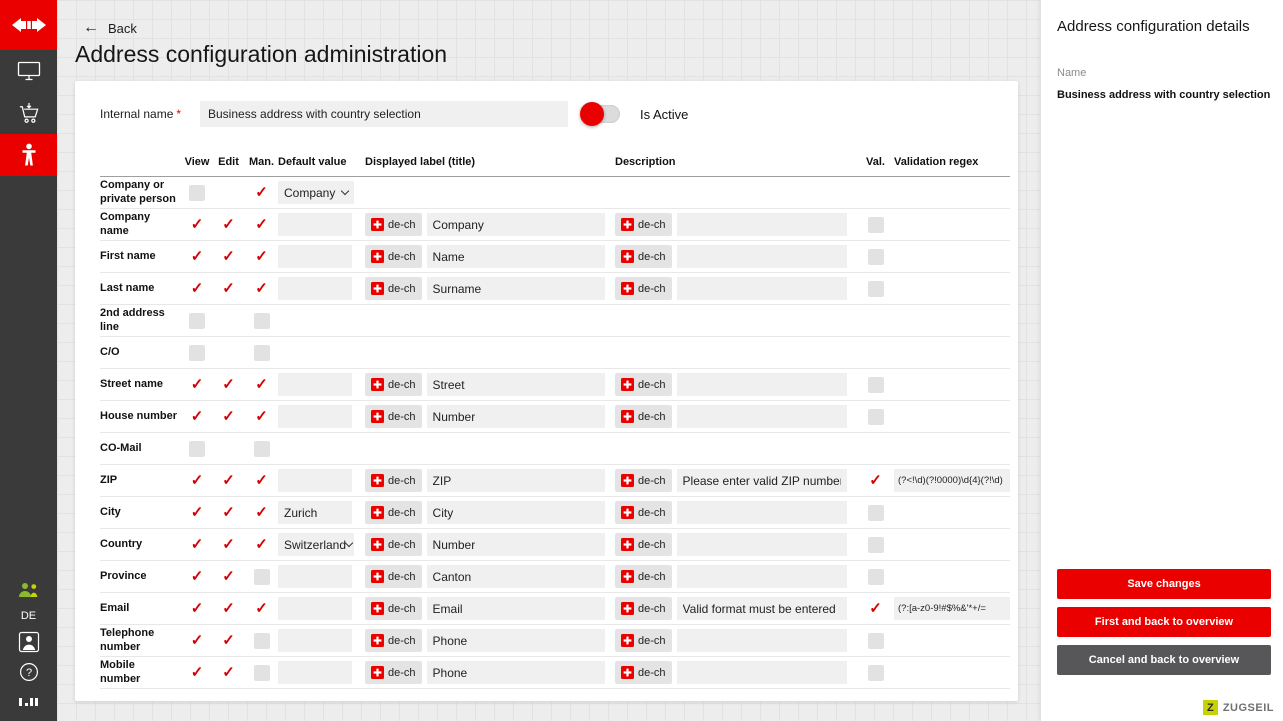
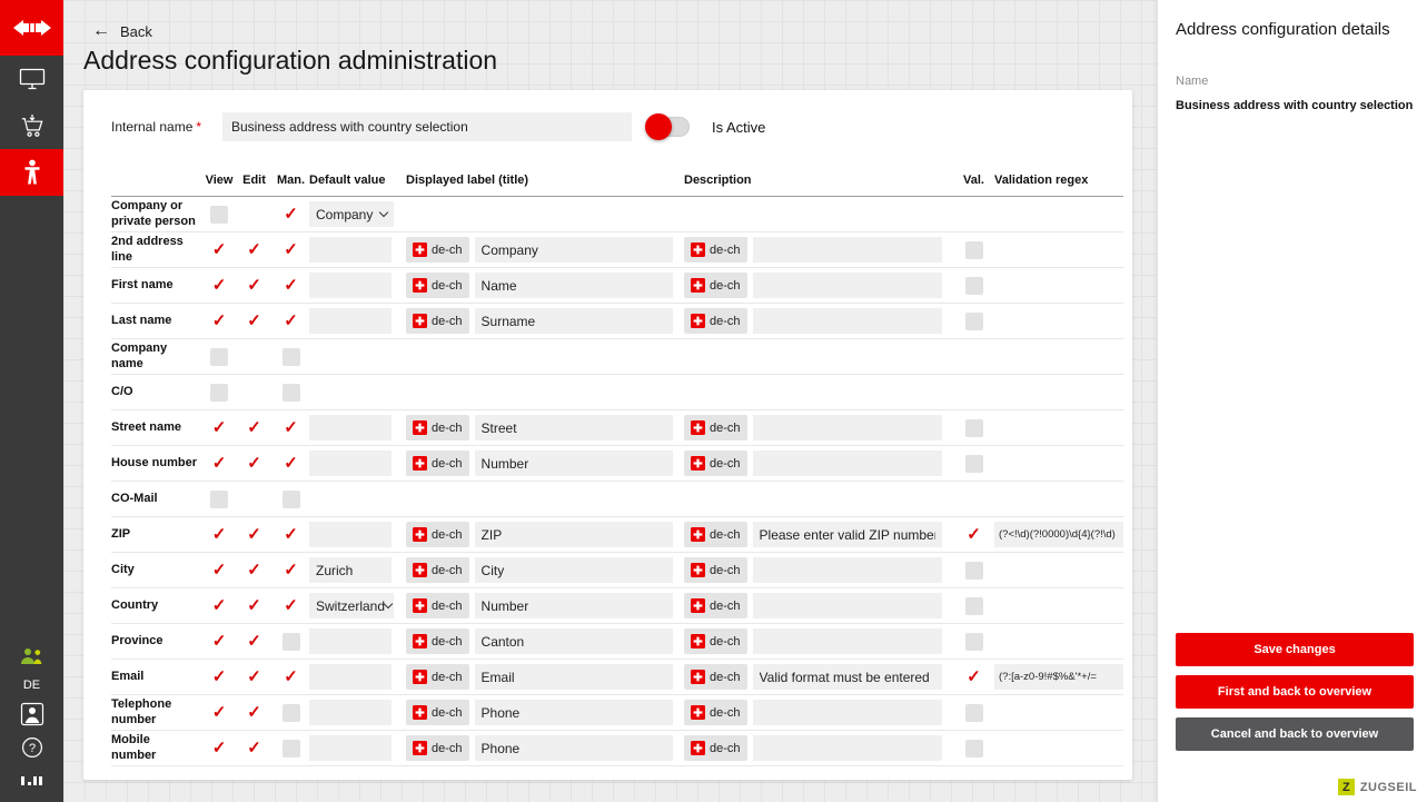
  DE
  ?
  ←
  Back
  Address configuration administration
  Internal name *
  Business address with country selection
  Is Active
  View
  Edit
  Man.
  Default value
  Displayed label (title)
  Description
  Val.
  Validation regex
  Company or private person
  ✓
  Company
- Company name
+ 2nd address line
  ✓
  ✓
  ✓
  de-ch
  Company
  de-ch
  First name
  ✓
  ✓
  ✓
  de-ch
  Name
  de-ch
  Last name
  ✓
  ✓
  ✓
  de-ch
  Surname
  de-ch
- 2nd address line
+ Company name
  C/O
  Street name
  ✓
  ✓
  ✓
  de-ch
  Street
  de-ch
  House number
  ✓
  ✓
  ✓
  de-ch
  Number
  de-ch
  CO-Mail
  ZIP
  ✓
  ✓
  ✓
  de-ch
  ZIP
  de-ch
  Please enter valid ZIP numbe
  ✓
  (?<!\d)(?!0000)\d{4}(?!\d)
  City
  ✓
  ✓
  ✓
  Zurich
  de-ch
  City
  de-ch
  Country
  ✓
  ✓
  ✓
  Switzerland
  de-ch
  Number
  de-ch
  Province
  ✓
  ✓
  de-ch
  Canton
  de-ch
  Email
  ✓
  ✓
  ✓
  de-ch
  Email
  de-ch
  Valid format must be entered
  ✓
  (?:[a-z0-9!#$%&'*+/=
  Telephone number
  ✓
  ✓
  de-ch
  Phone
  de-ch
  Mobile number
  ✓
  ✓
  de-ch
  Phone
  de-ch
  Address configuration details
  Name
  Business address with country selection
  Save changes
  First and back to overview
  Cancel and back to overview
  Z
  ZUGSEIL
